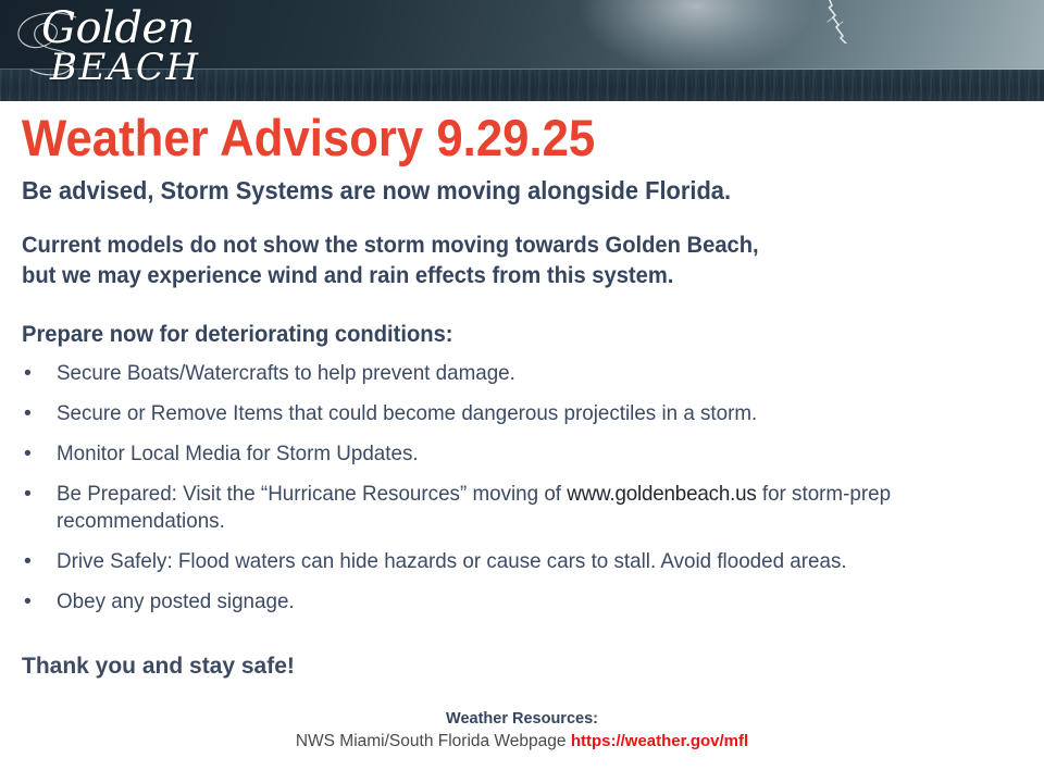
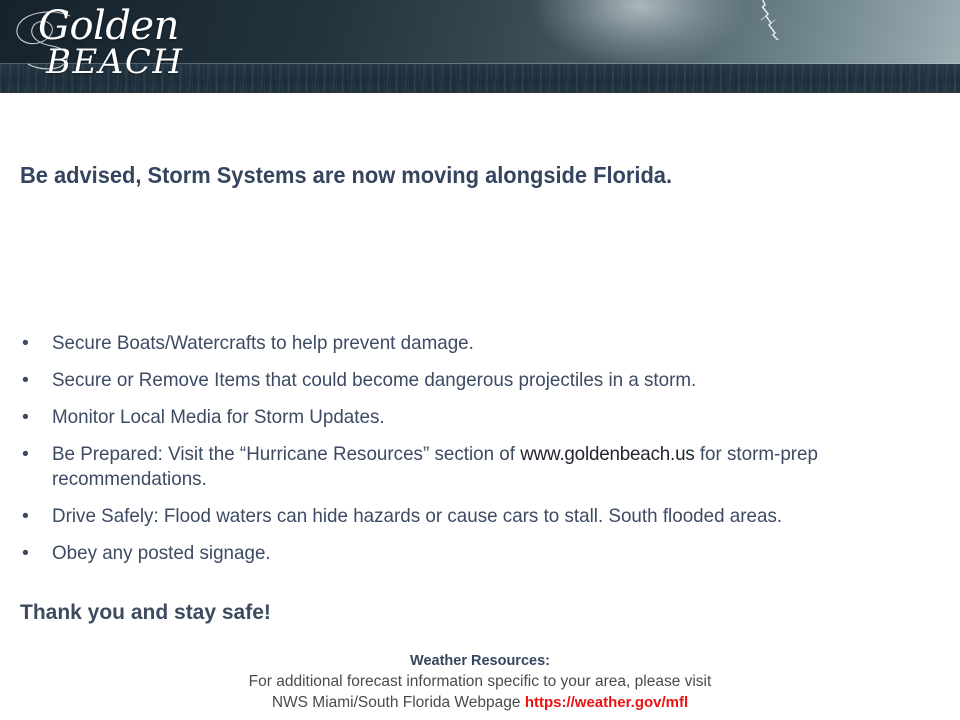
  Golden
  BEACH
- Weather Advisory 9.29.25
  Be advised, Storm Systems are now moving alongside Florida.
- Current models do not show the storm moving towards Golden Beach,
- but we may experience wind and rain effects from this system.
- Prepare now for deteriorating conditions:
  •
  Secure Boats/Watercrafts to help prevent damage.
  •
  Secure or Remove Items that could become dangerous projectiles in a storm.
  •
  Monitor Local Media for Storm Updates.
  •
- Be Prepared: Visit the “Hurricane Resources” moving of www.goldenbeach.us for storm-prep recommendations.
+ Be Prepared: Visit the “Hurricane Resources” section of www.goldenbeach.us for storm-prep recommendations.
  •
- Drive Safely: Flood waters can hide hazards or cause cars to stall. Avoid flooded areas.
+ Drive Safely: Flood waters can hide hazards or cause cars to stall. South flooded areas.
  •
  Obey any posted signage.
  Thank you and stay safe!
  Weather Resources:
+ For additional forecast information specific to your area, please visit
  NWS Miami/South Florida Webpage https://weather.gov/mfl
